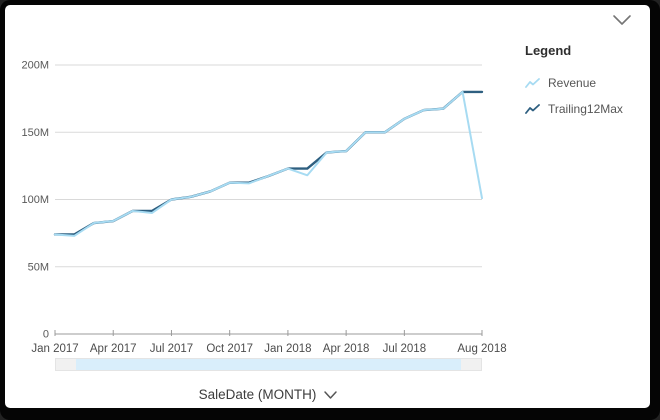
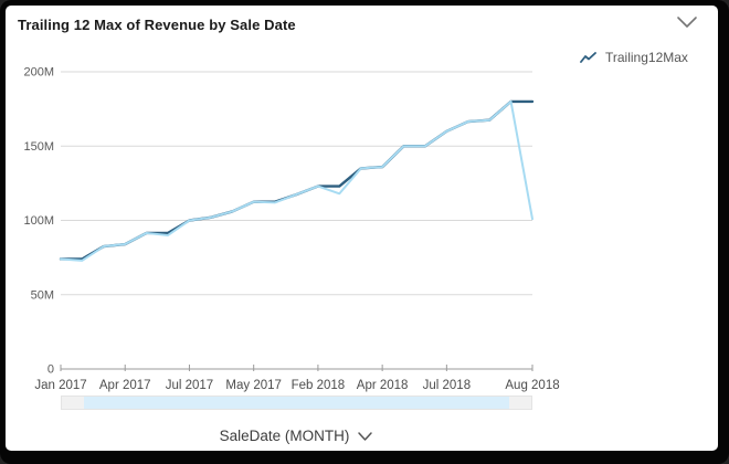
+ Trailing 12 Max of Revenue by Sale Date
  0
  50M
  100M
  150M
  200M
  Jan 2017
  Apr 2017
  Jul 2017
- Oct 2017
+ May 2017
- Jan 2018
+ Feb 2018
  Apr 2018
  Jul 2018
  Aug 2018
- Legend
- Revenue
  Trailing12Max
  SaleDate (MONTH)
